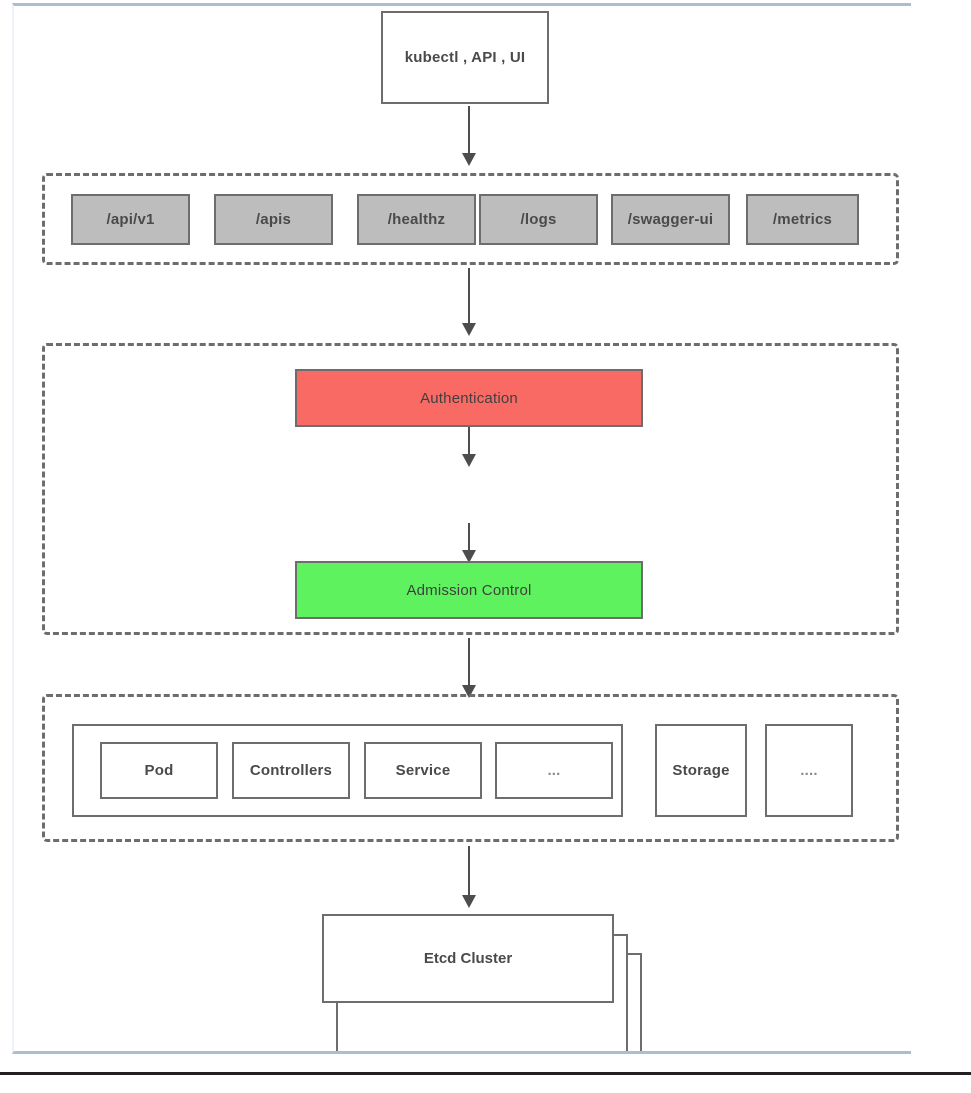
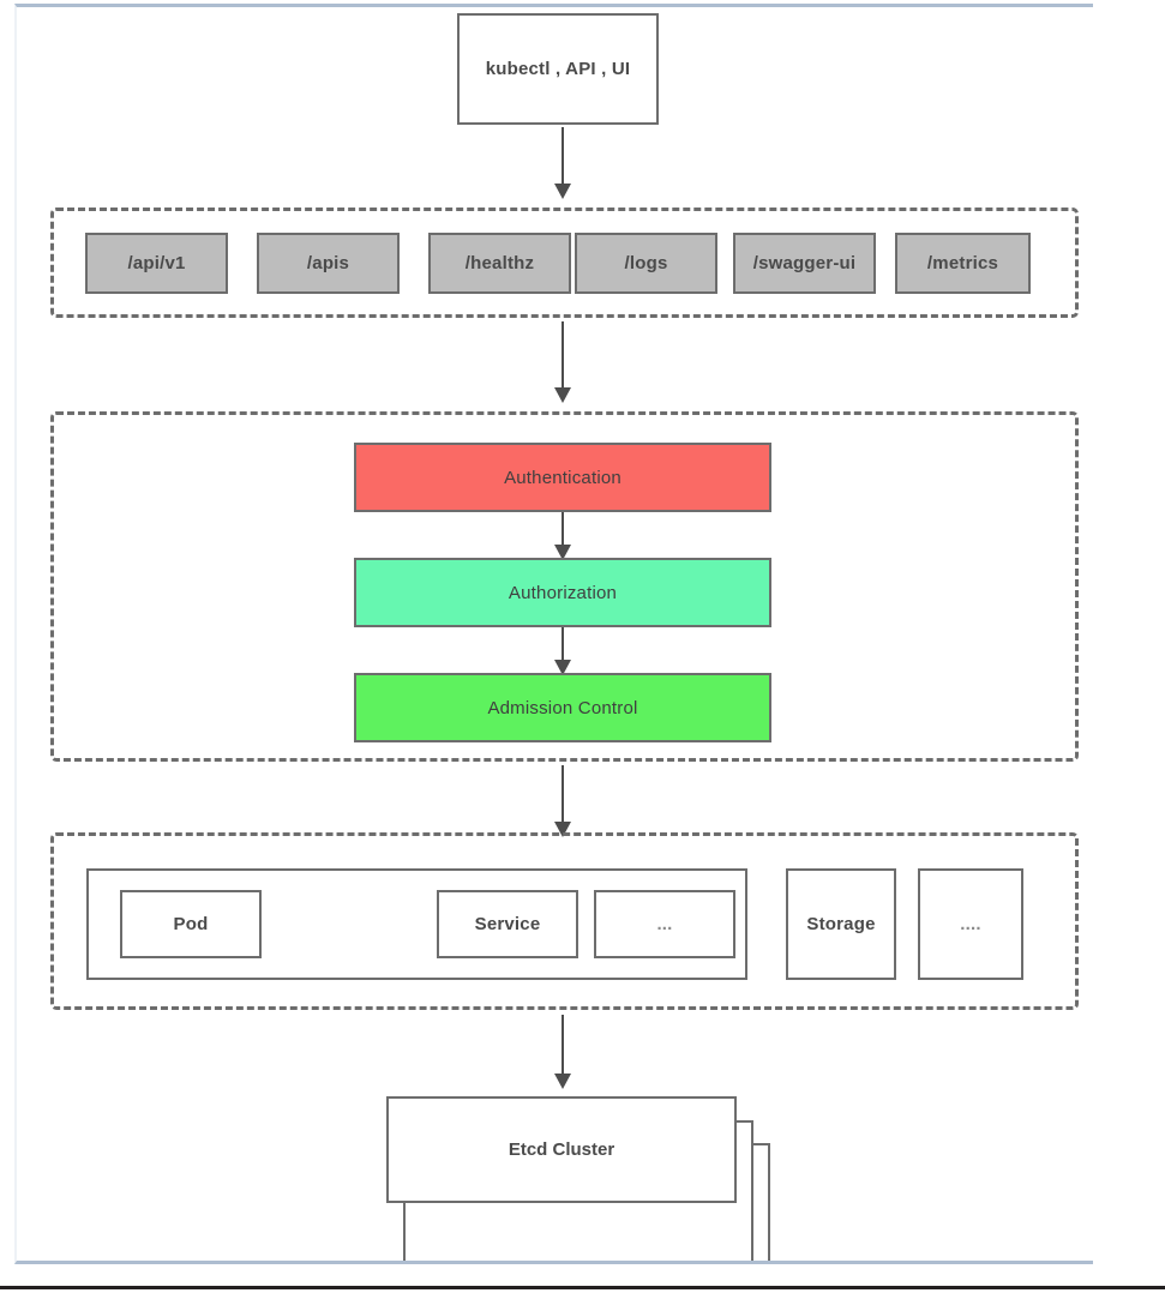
  kubectl , API , UI
  /api/v1
  /apis
  /healthz
  /logs
  /swagger-ui
  /metrics
  Authentication
+ Authorization
  Admission Control
  Pod
- Controllers
  Service
  ...
  Storage
  ....
  Etcd Cluster
